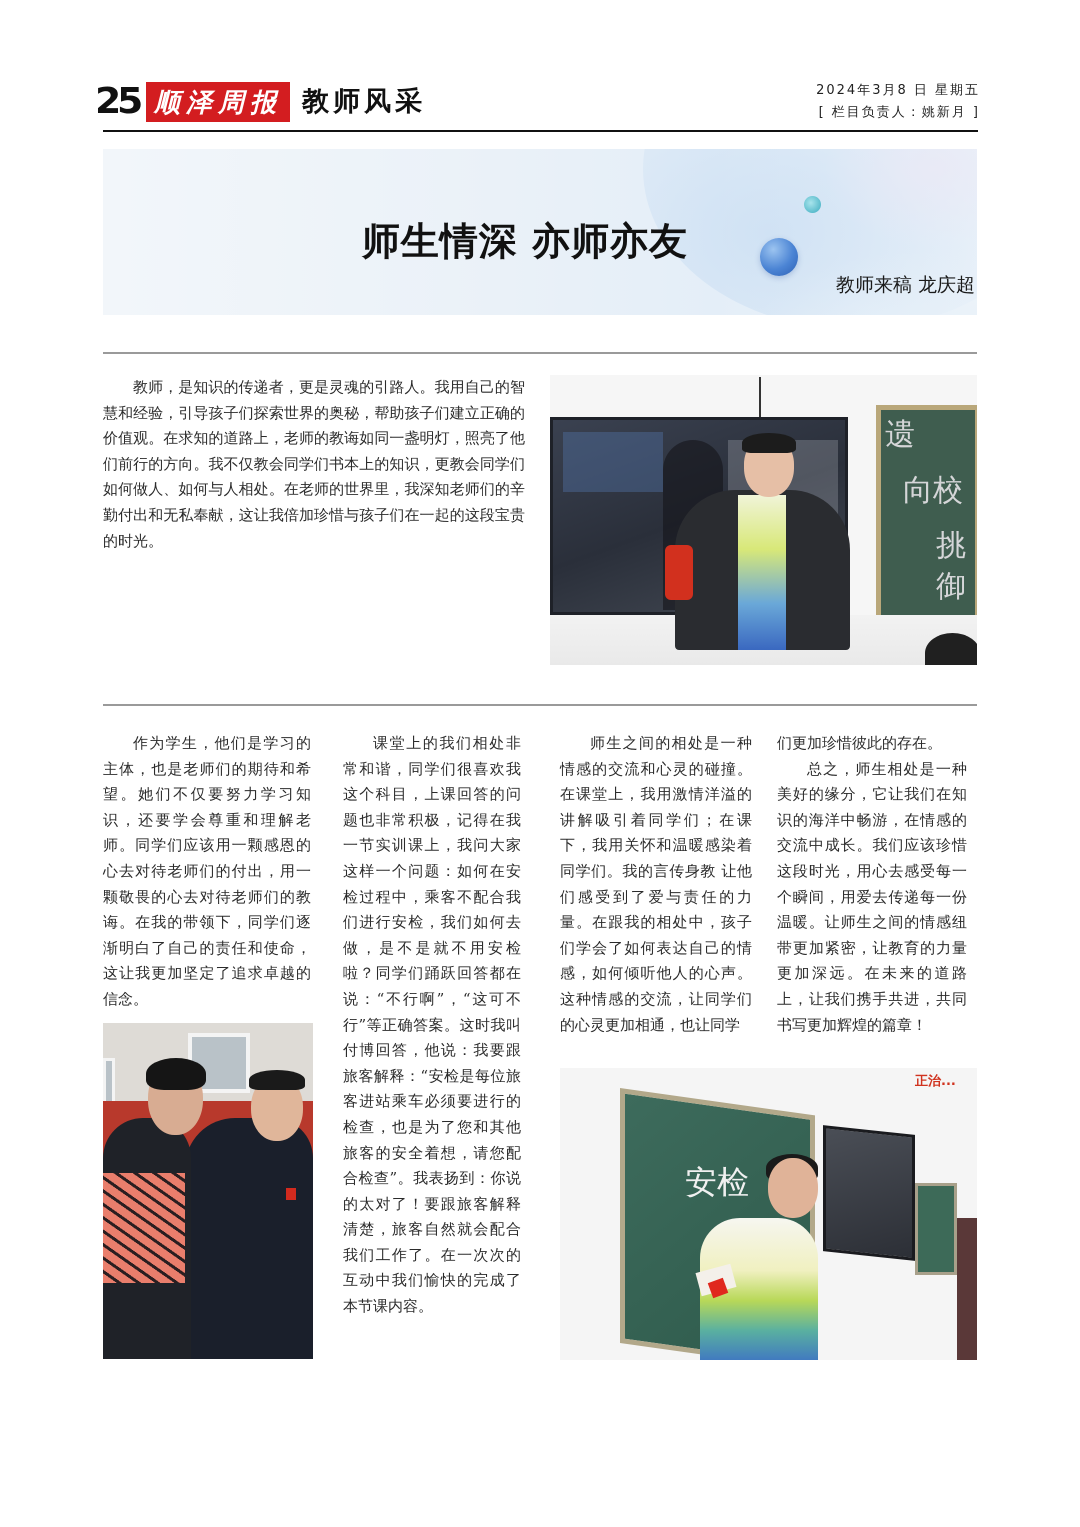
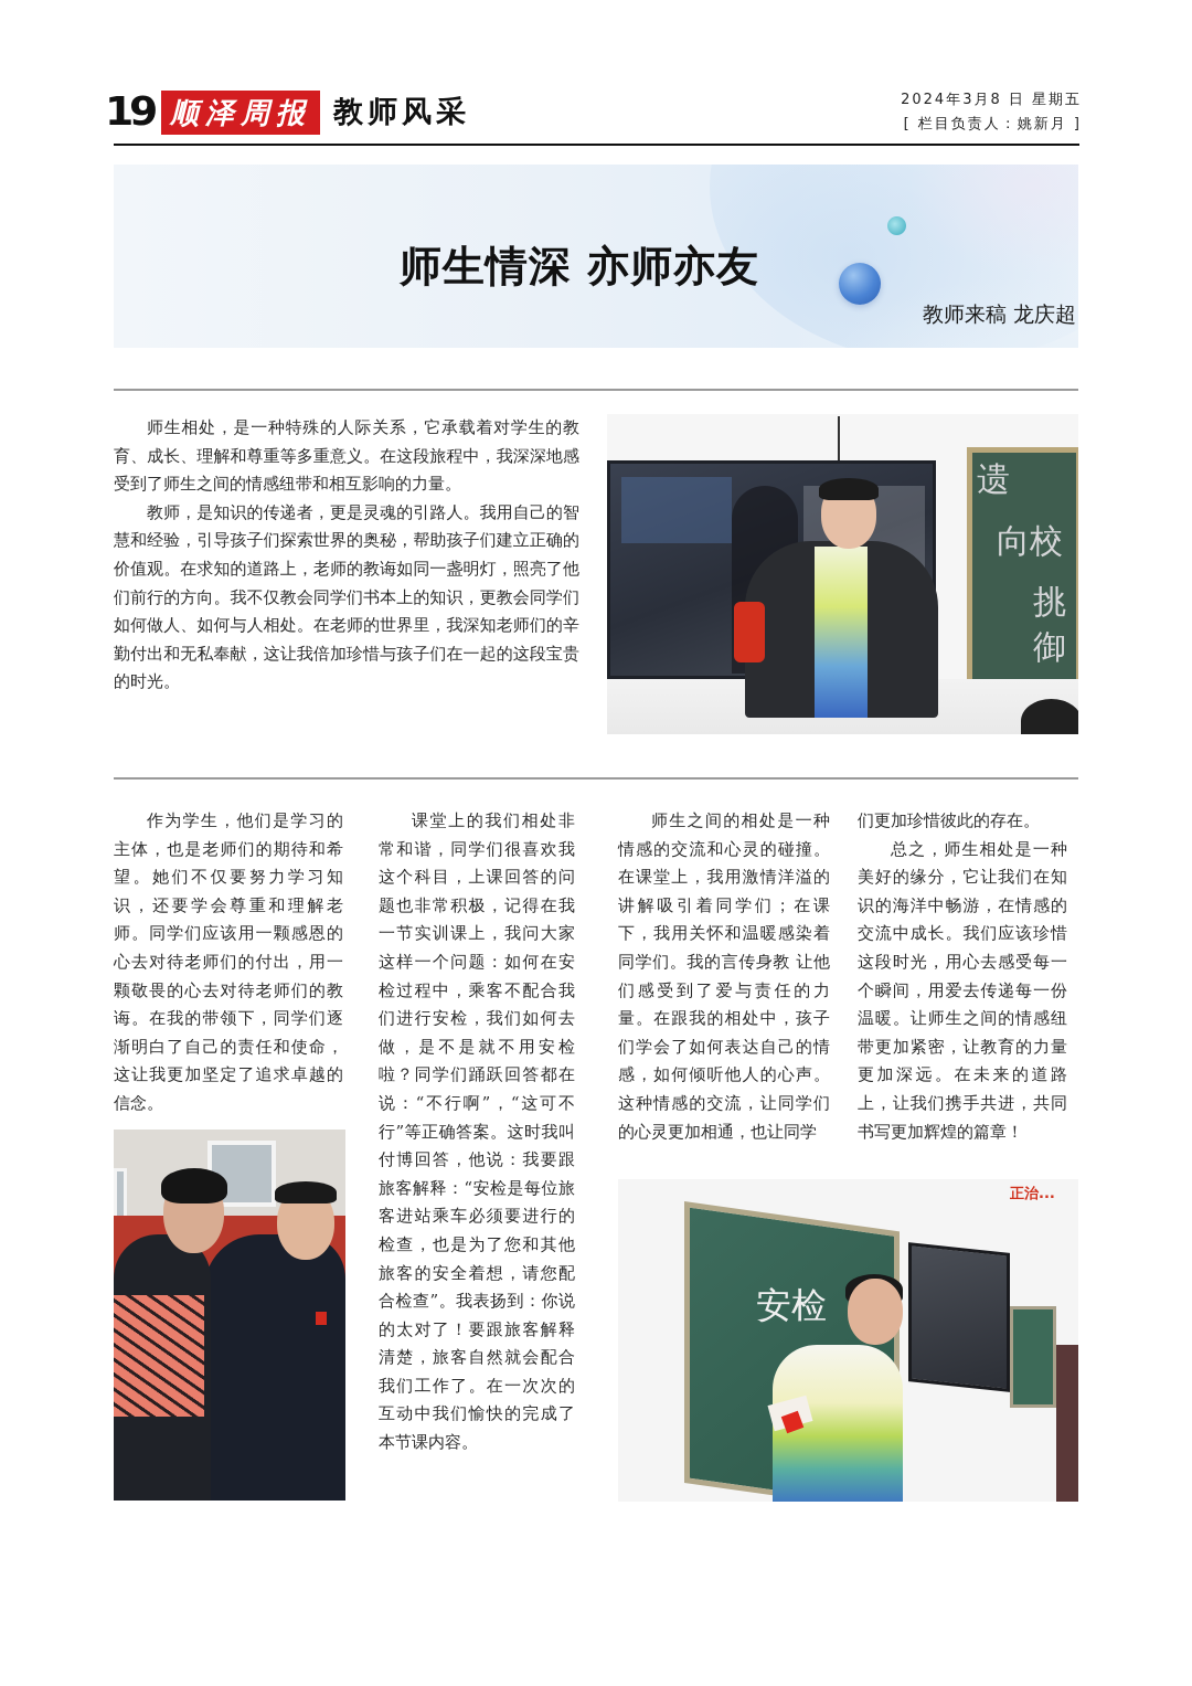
- 25
+ 19
  顺泽周报
  教师风采
  2024年3月8 日 星期五
  [ 栏目负责人：姚新月 ]
  师生情深 亦师亦友
  教师来稿 龙庆超
+ 师生相处，是一种特殊的人际关系，它承载着对学生的教育、成长、理解和尊重等多重意义。在这段旅程中，我深深地感受到了师生之间的情感纽带和相互影响的力量。
  教师，是知识的传递者，更是灵魂的引路人。我用自己的智慧和经验，引导孩子们探索世界的奥秘，帮助孩子们建立正确的价值观。在求知的道路上，老师的教诲如同一盏明灯，照亮了他们前行的方向。我不仅教会同学们书本上的知识，更教会同学们如何做人、如何与人相处。在老师的世界里，我深知老师们的辛勤付出和无私奉献，这让我倍加珍惜与孩子们在一起的这段宝贵的时光。
  遗
  向校
  挑御
  作为学生，他们是学习的主体，也是老师们的期待和希望。她们不仅要努力学习知识，还要学会尊重和理解老师。同学们应该用一颗感恩的心去对待老师们的付出，用一颗敬畏的心去对待老师们的教诲。在我的带领下，同学们逐渐明白了自己的责任和使命，这让我更加坚定了追求卓越的信念。
  课堂上的我们相处非常和谐，同学们很喜欢我这个科目，上课回答的问题也非常积极，记得在我一节实训课上，我问大家这样一个问题：如何在安检过程中，乘客不配合我们进行安检，我们如何去做，是不是就不用安检啦？同学们踊跃回答都在说：“不行啊”，“这可不行”等正确答案。这时我叫付博回答，他说：我要跟旅客解释：“安检是每位旅客进站乘车必须要进行的检查，也是为了您和其他旅客的安全着想，请您配合检查”。我表扬到：你说的太对了！要跟旅客解释清楚，旅客自然就会配合我们工作了。在一次次的互动中我们愉快的完成了本节课内容。
  师生之间的相处是一种情感的交流和心灵的碰撞。在课堂上，我用激情洋溢的讲解吸引着同学们；在课下，我用关怀和温暖感染着同学们。我的言传身教 让他们感受到了爱与责任的力量。在跟我的相处中，孩子们学会了如何表达自己的情感，如何倾听他人的心声。这种情感的交流，让同学们的心灵更加相通，也让同学
  们更加珍惜彼此的存在。
  总之，师生相处是一种美好的缘分，它让我们在知识的海洋中畅游，在情感的交流中成长。我们应该珍惜这段时光，用心去感受每一个瞬间，用爱去传递每一份温暖。让师生之间的情感纽带更加紧密，让教育的力量更加深远。在未来的道路上，让我们携手共进，共同书写更加辉煌的篇章！
  安检
  正治...
